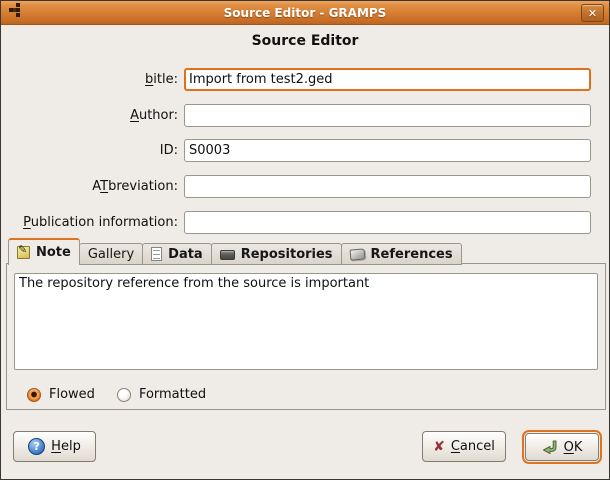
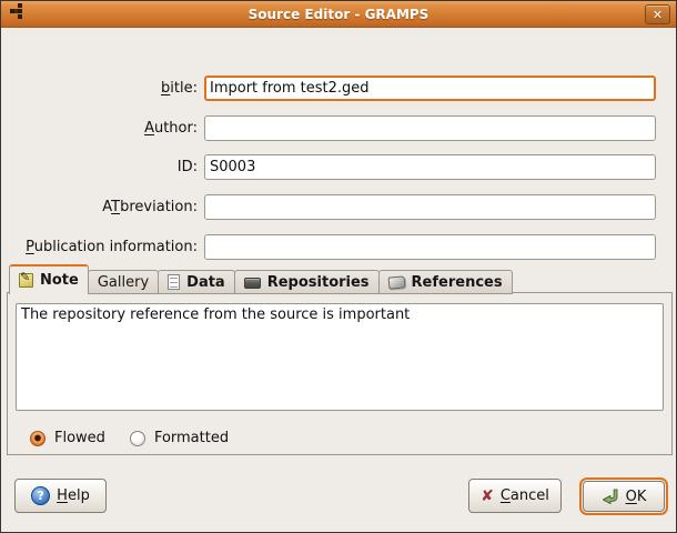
  Source Editor - GRAMPS
  ✕
- Source Editor
  bitle:
  Import from test2.ged
  Author:
  ID:
  S0003
  ATbreviation:
  Publication information:
  ✎
  Note
  Gallery
  Data
  Repositories
  References
  The repository reference from the source is important
  Flowed
  Formatted
  ?
  Help
  ✘
  Cancel
  OK
